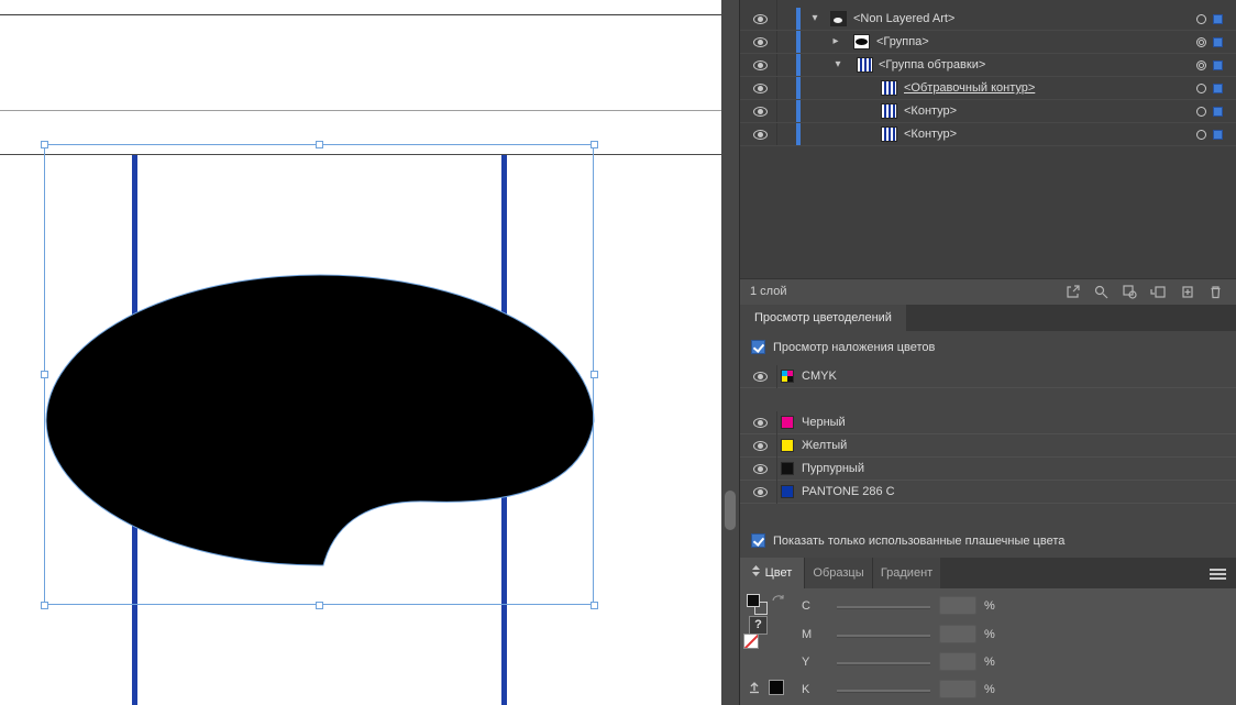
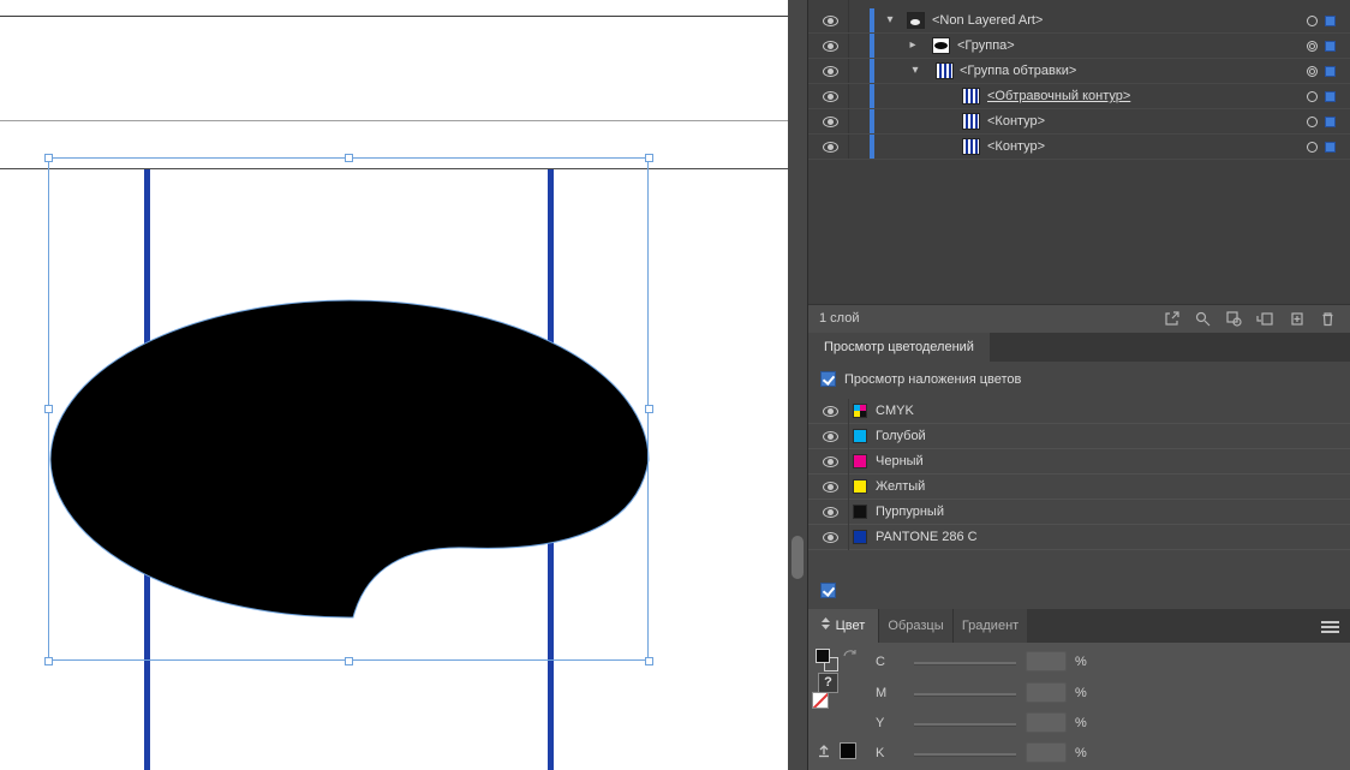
  ▾
  <Non Layered Art>
  ▸
  <Группа>
  ▾
  <Группа обтравки>
  <Обтравочный контур>
  <Контур>
  <Контур>
  1 слой
  Просмотр цветоделений
  Просмотр наложения цветов
  CMYK
+ Голубой
  Черный
  Желтый
  Пурпурный
  PANTONE 286 C
- Показать только использованные плашечные цвета
  Цвет
  Образцы
  Градиент
  ?
  C
  %
  M
  %
  Y
  %
  K
  %
